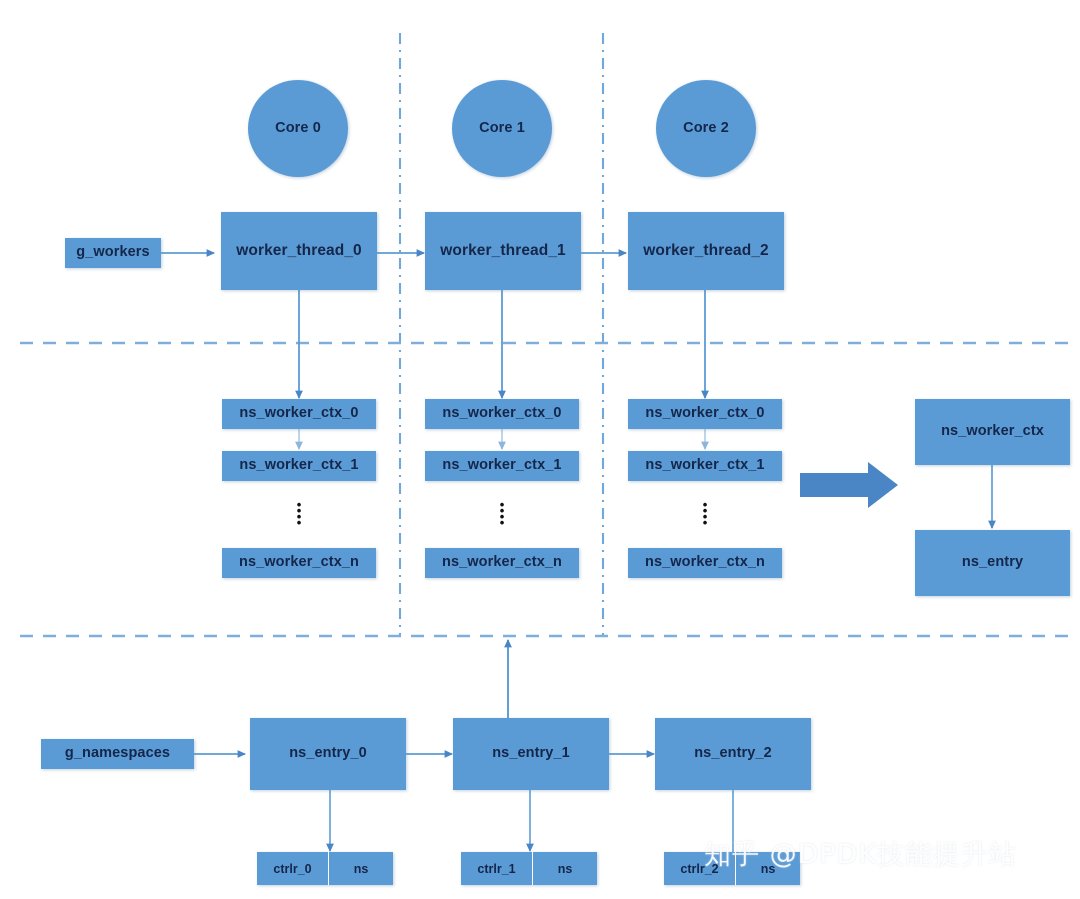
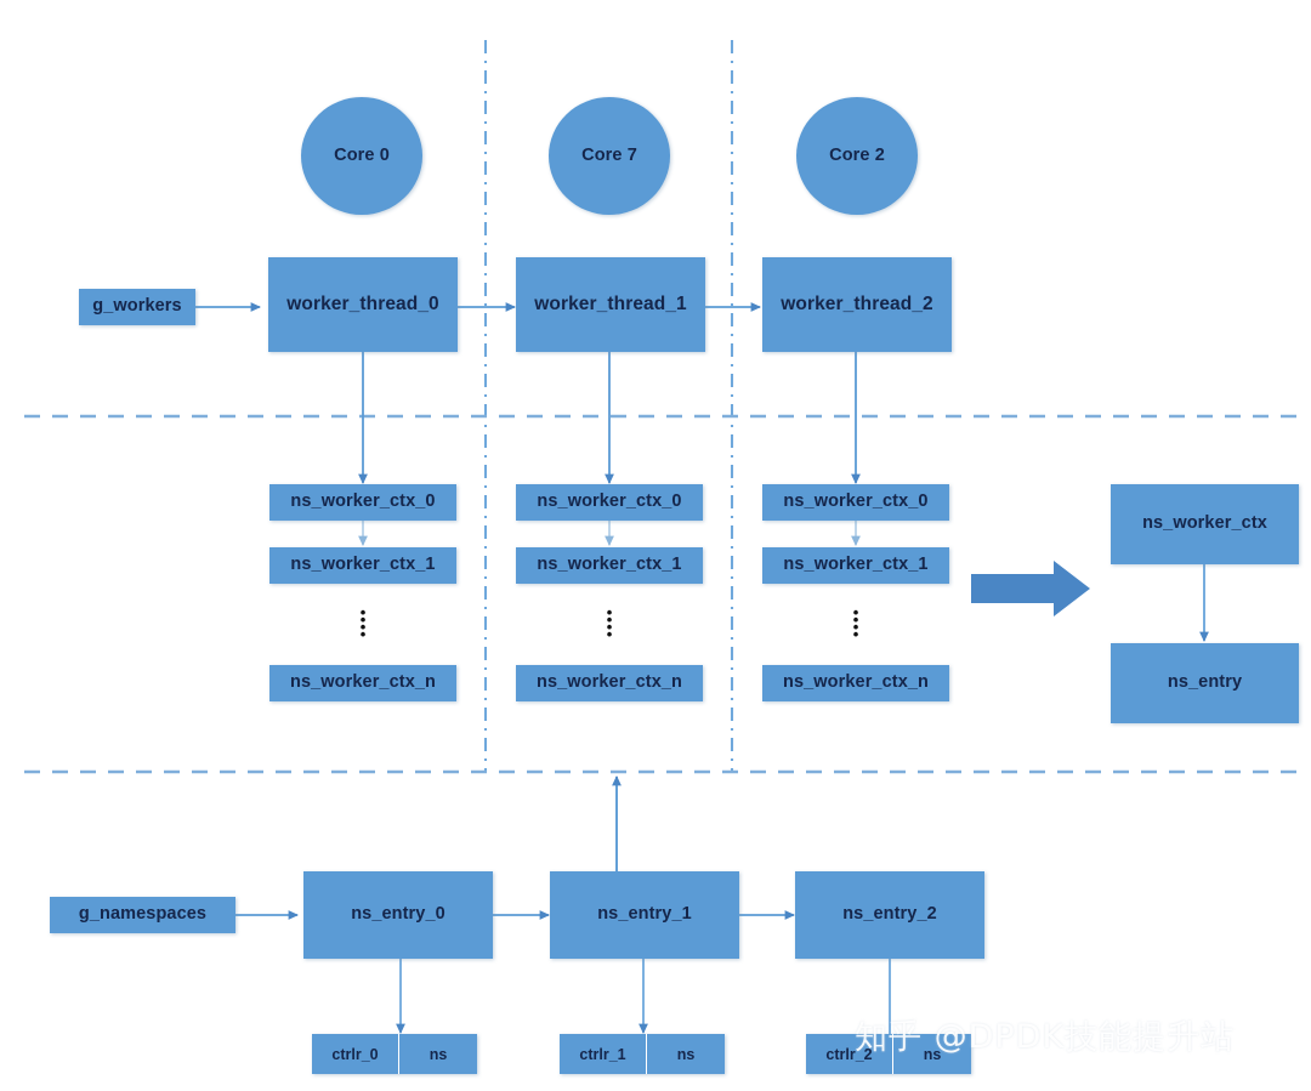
  Core 0
- Core 1
+ Core 7
  Core 2
  g_workers
  worker_thread_0
  worker_thread_1
  worker_thread_2
  ns_worker_ctx_0
  ns_worker_ctx_1
  •
  •
  •
  •
  ns_worker_ctx_n
  ns_worker_ctx_0
  ns_worker_ctx_1
  •
  •
  •
  •
  ns_worker_ctx_n
  ns_worker_ctx_0
  ns_worker_ctx_1
  •
  •
  •
  •
  ns_worker_ctx_n
  ns_worker_ctx
  ns_entry
  g_namespaces
  ns_entry_0
  ns_entry_1
  ns_entry_2
  ctrlr_0
  ns
  ctrlr_1
  ns
  ctrlr_2
  ns
  知乎 @DPDK技能提升站
